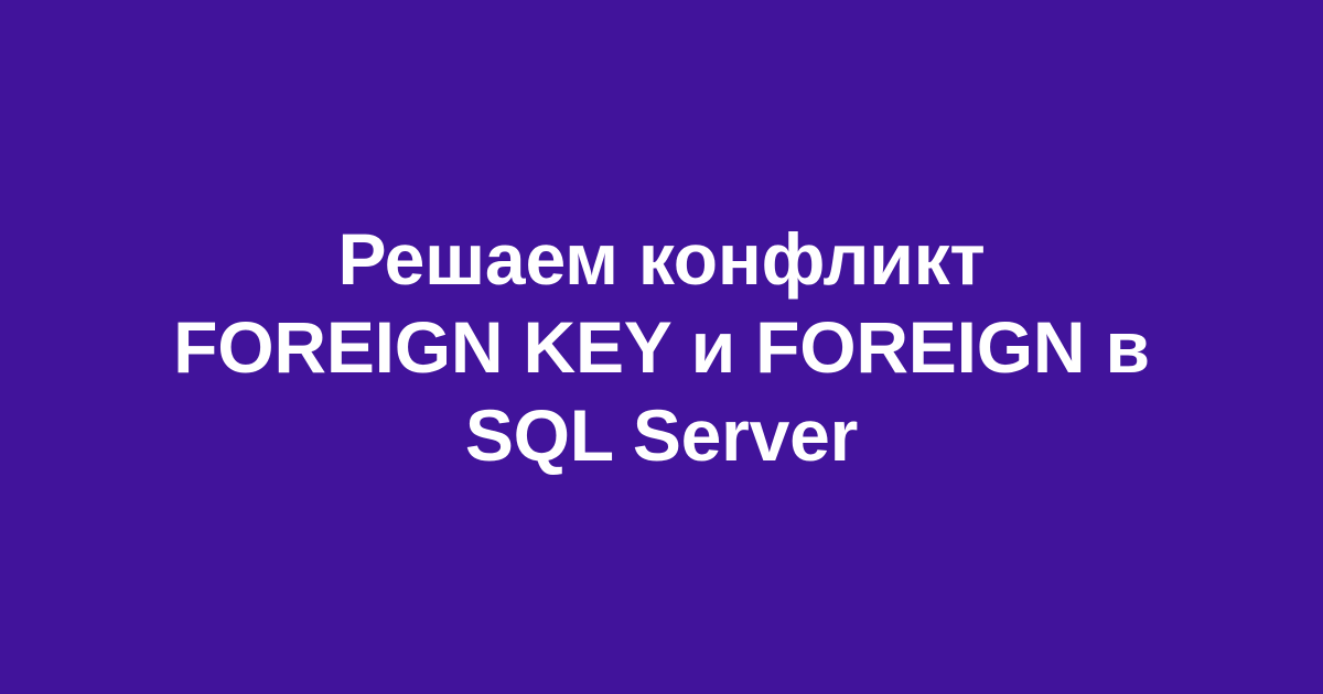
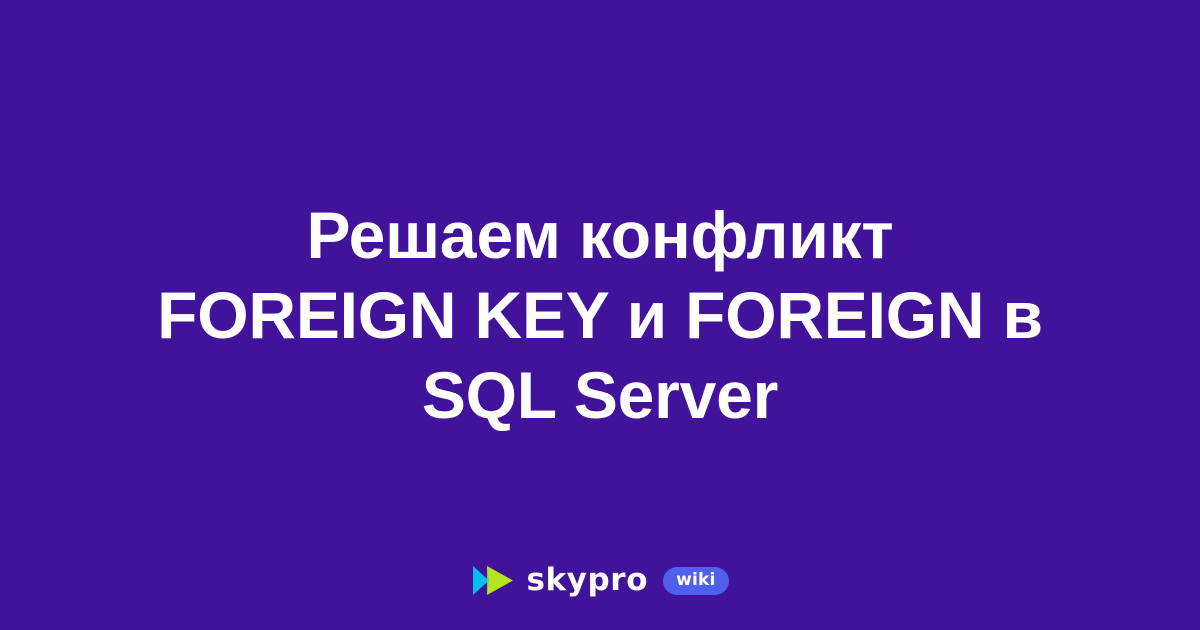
  Решаем конфликт FOREIGN KEY и FOREIGN в SQL Server
+ skypro
+ wiki
